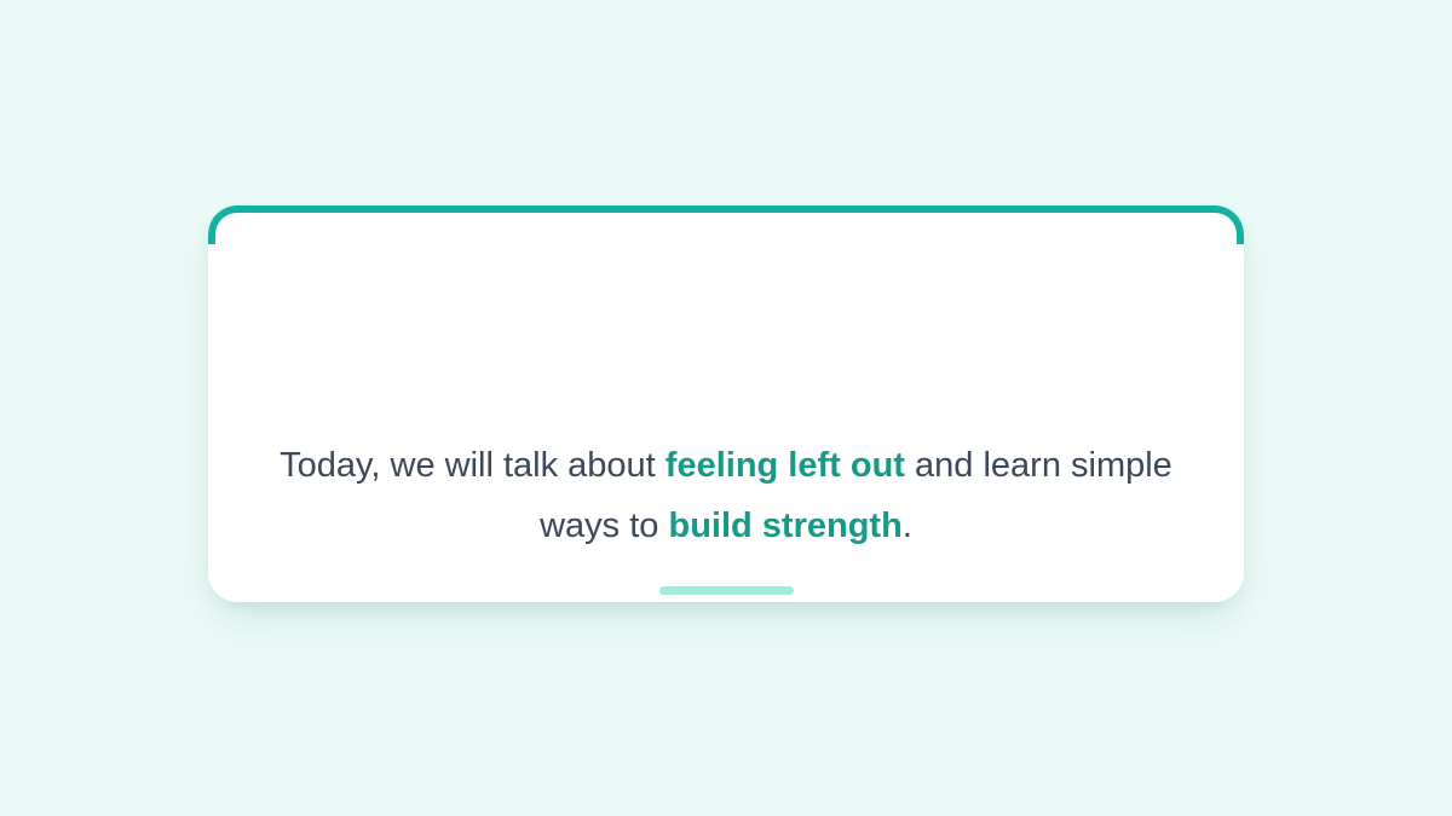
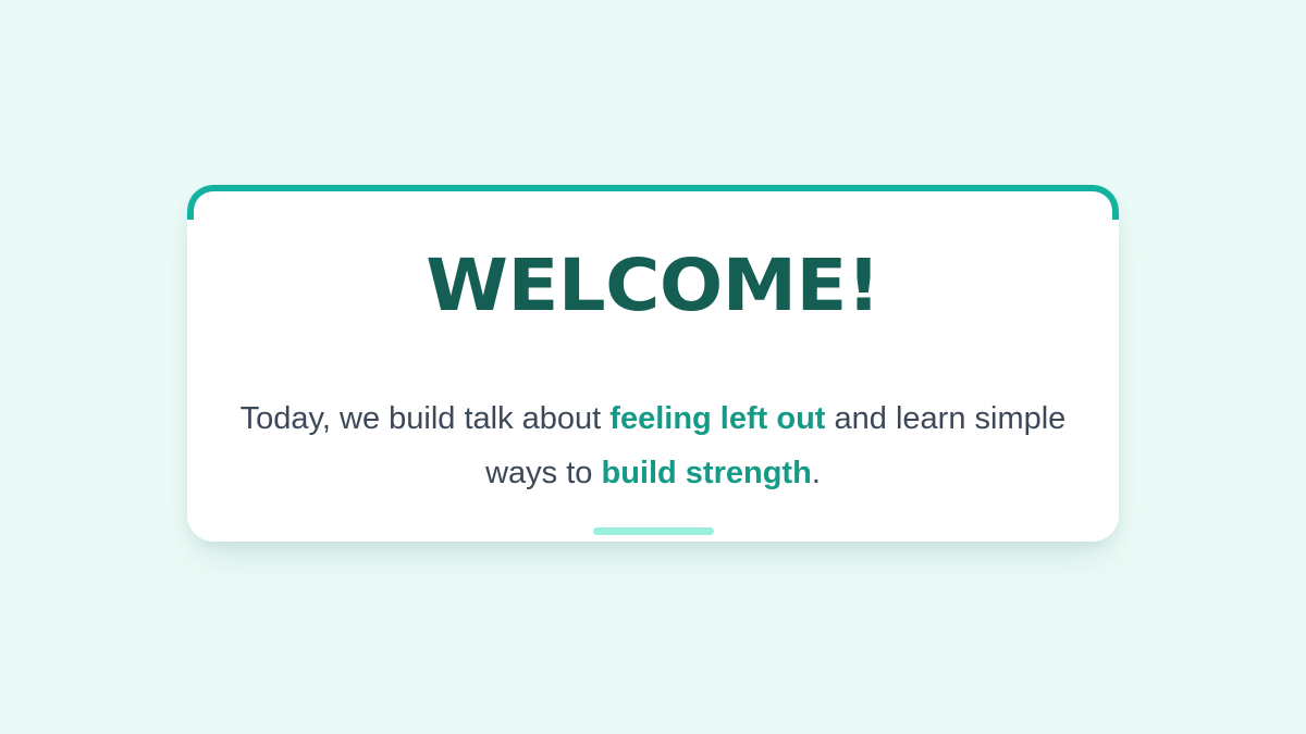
+ WELCOME!
- Today, we will talk about feeling left out and learn simple ways to build strength.
+ Today, we build talk about feeling left out and learn simple ways to build strength.
